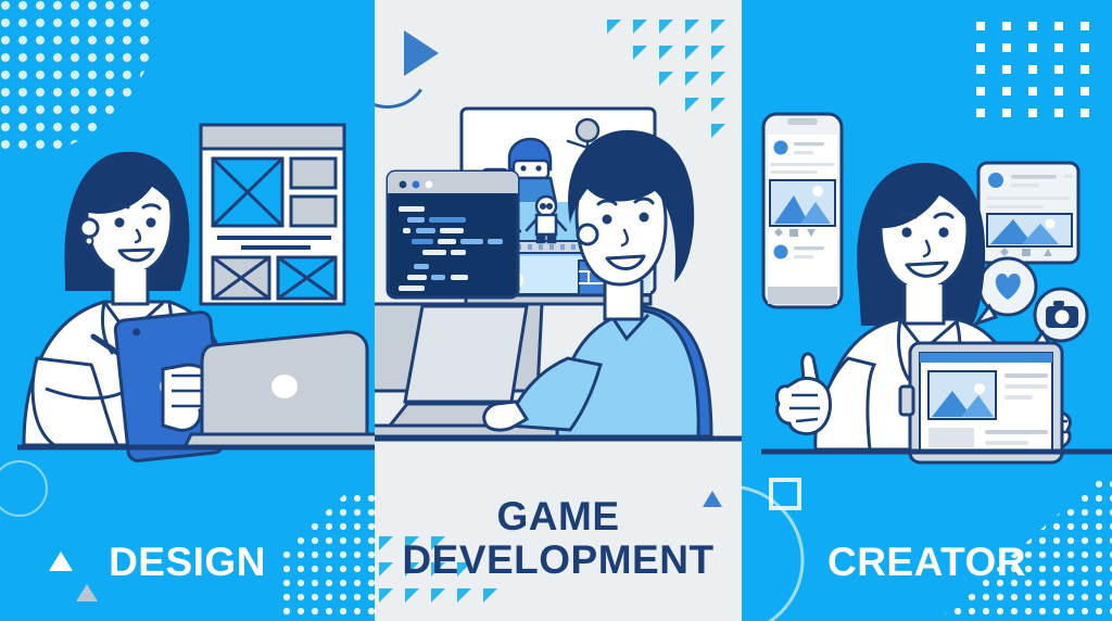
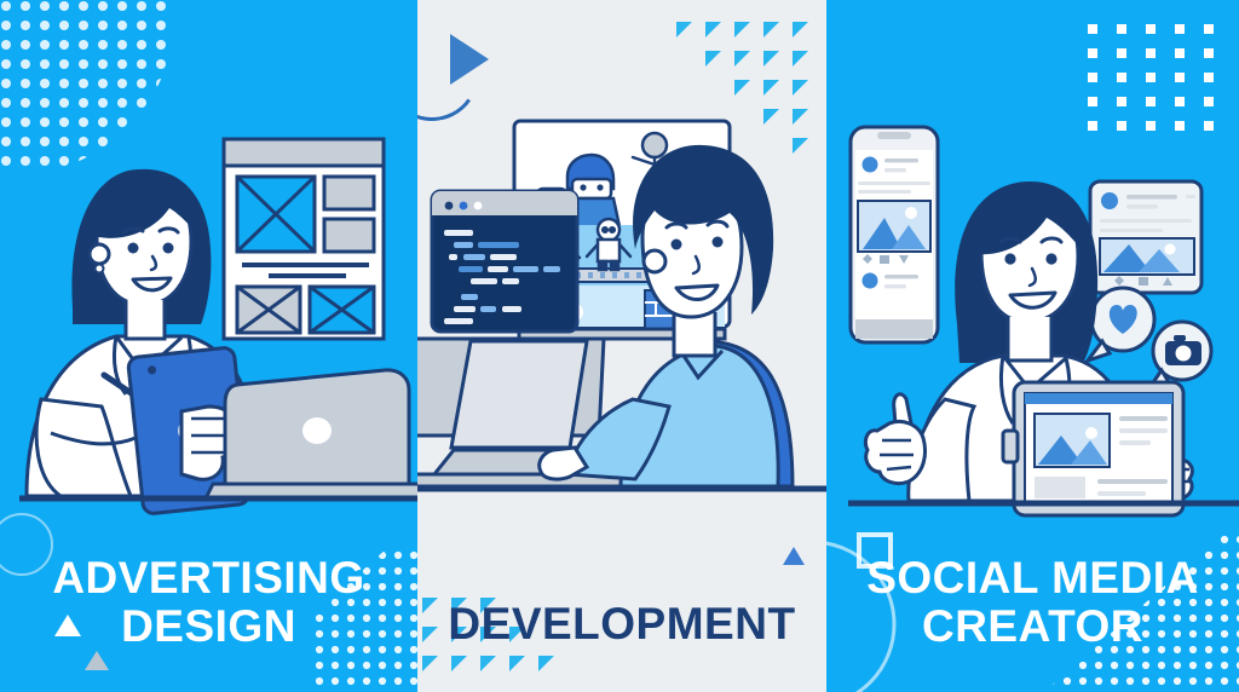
+ ADVERTISING
  DESIGN
- GAME
  DEVELOPMENT
+ SOCIAL MEDIA
  CREATOR
